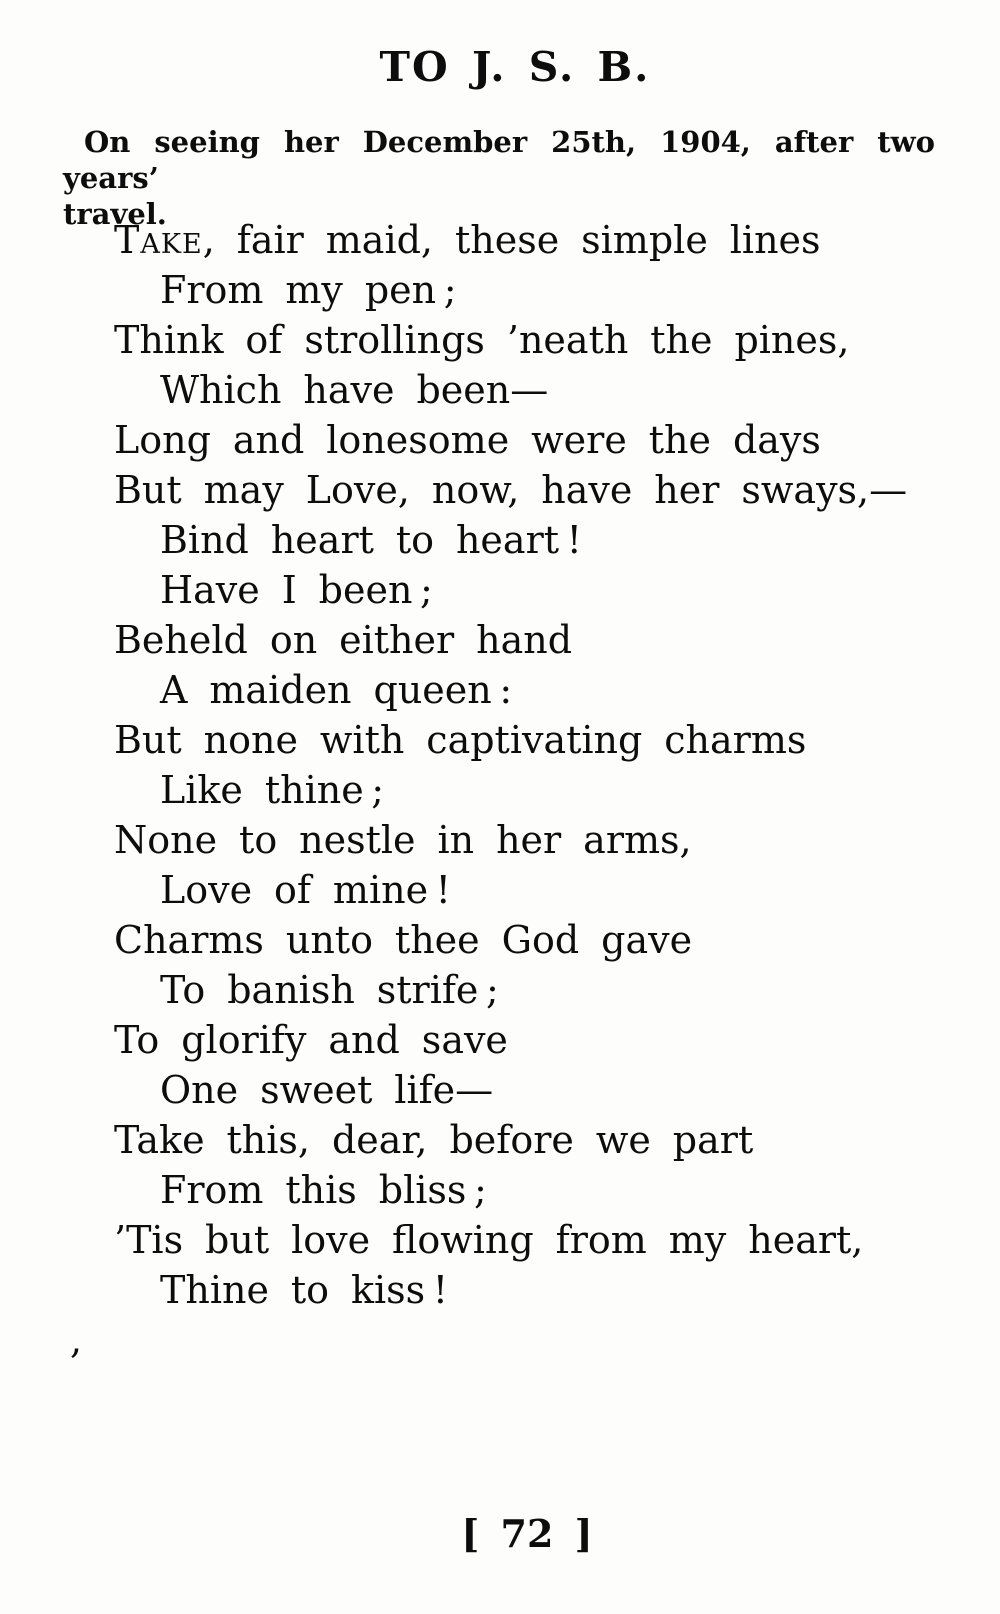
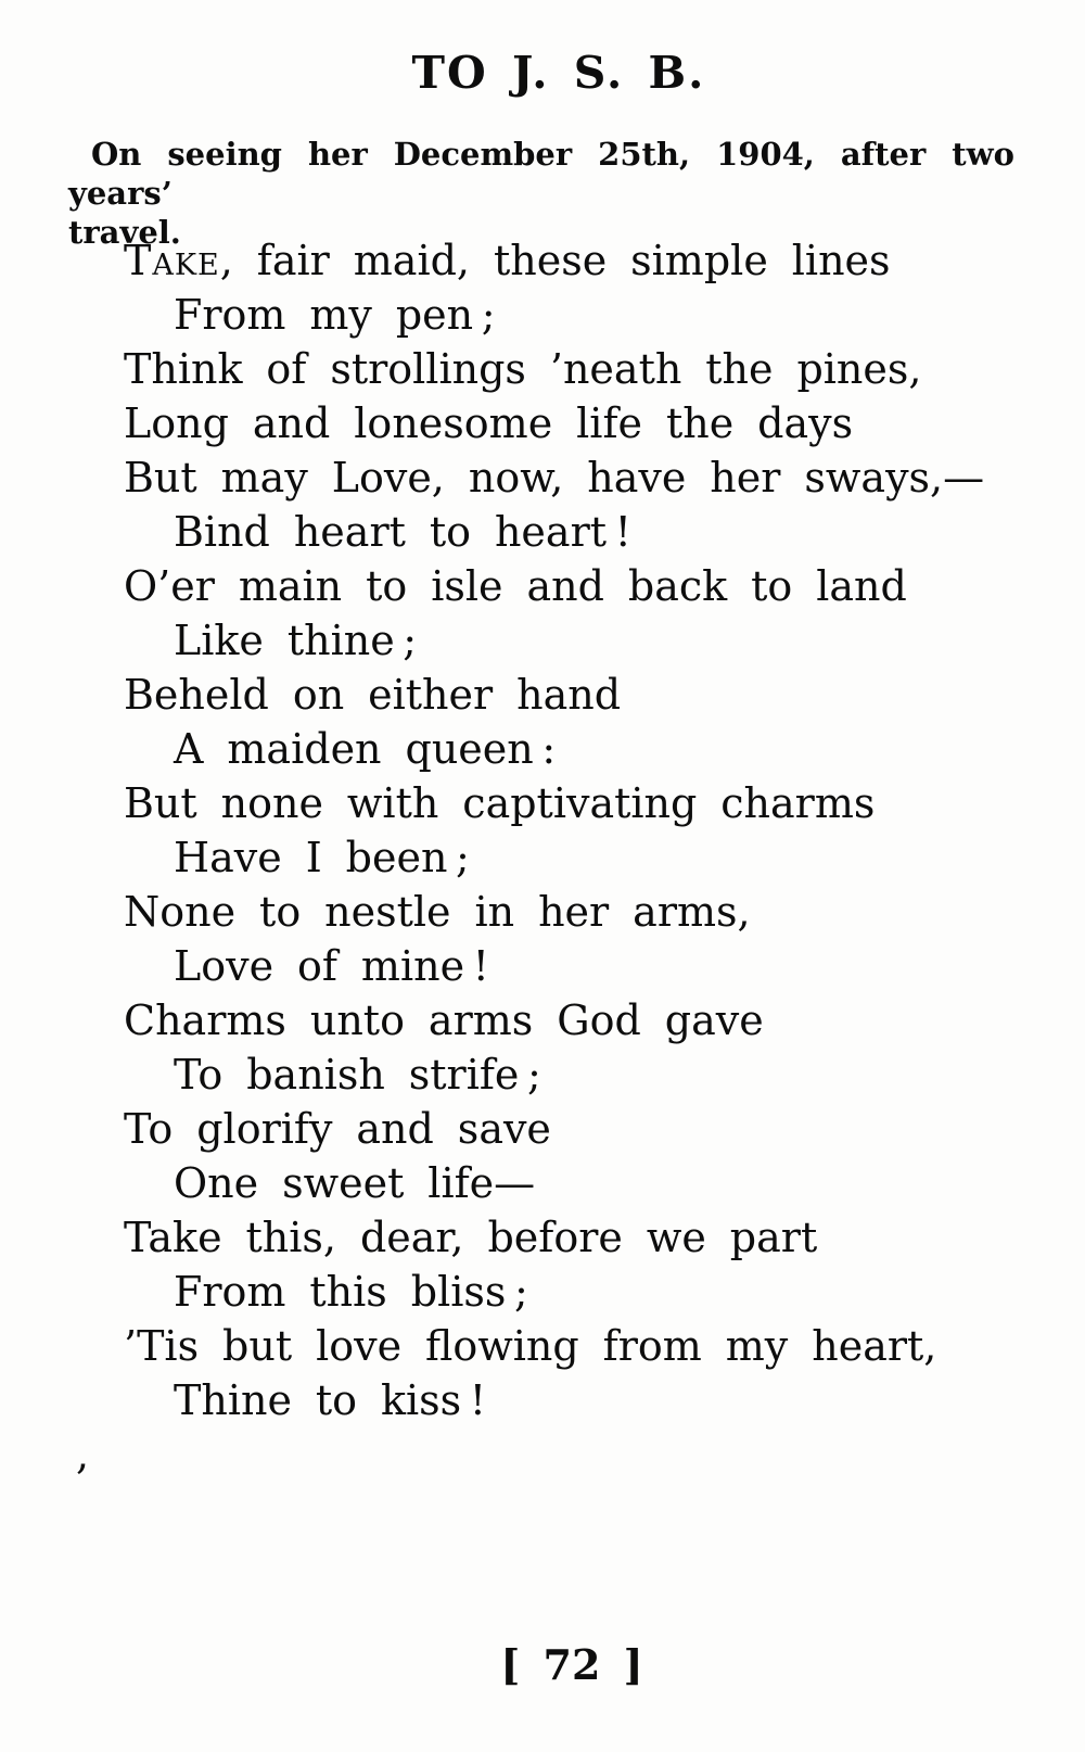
  TO J. S. B.
  On seeing her December 25th, 1904, after two years’
  travel.
  Take, fair maid, these simple lines
  From my pen ;
  Think of strollings ’neath the pines,
- Which have been—
- Long and lonesome were the days
+ Long and lonesome life the days
  But may Love, now, have her sways,—
  Bind heart to heart !
+ O’er main to isle and back to land
- Have I been ;
+ Like thine ;
  Beheld on either hand
  A maiden queen :
  But none with captivating charms
- Like thine ;
+ Have I been ;
  None to nestle in her arms,
  Love of mine !
- Charms unto thee God gave
+ Charms unto arms God gave
  To banish strife ;
  To glorify and save
  One sweet life—
  Take this, dear, before we part
  From this bliss ;
  ’Tis but love flowing from my heart,
  Thine to kiss !
  ,
  [ 72 ]
